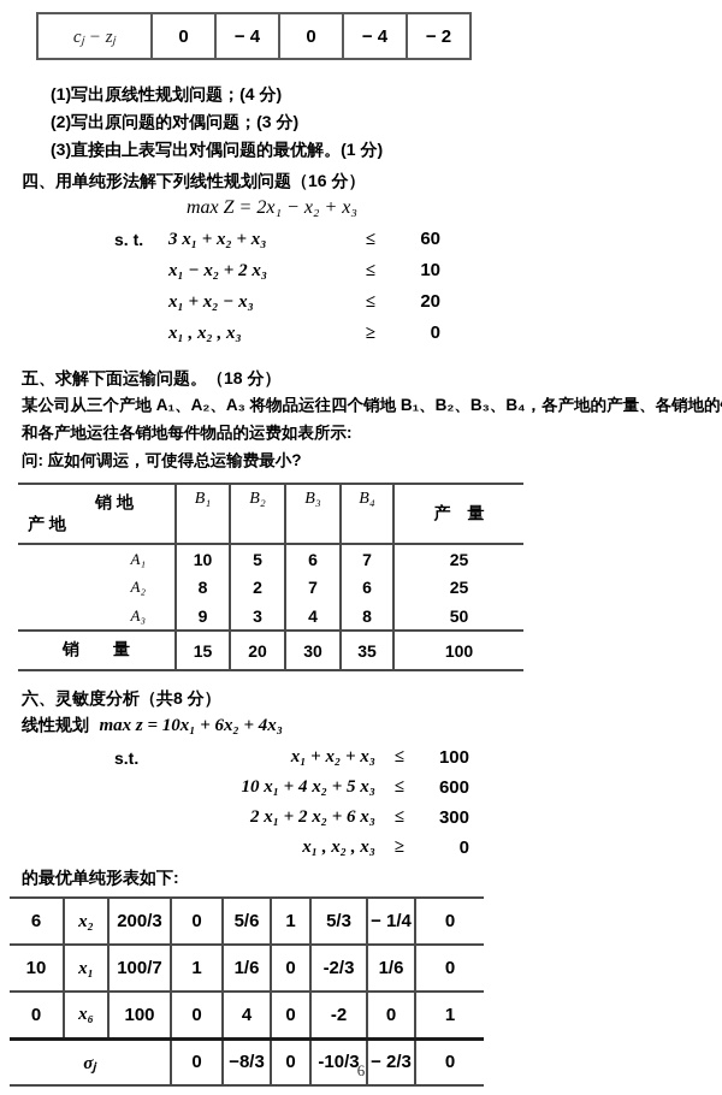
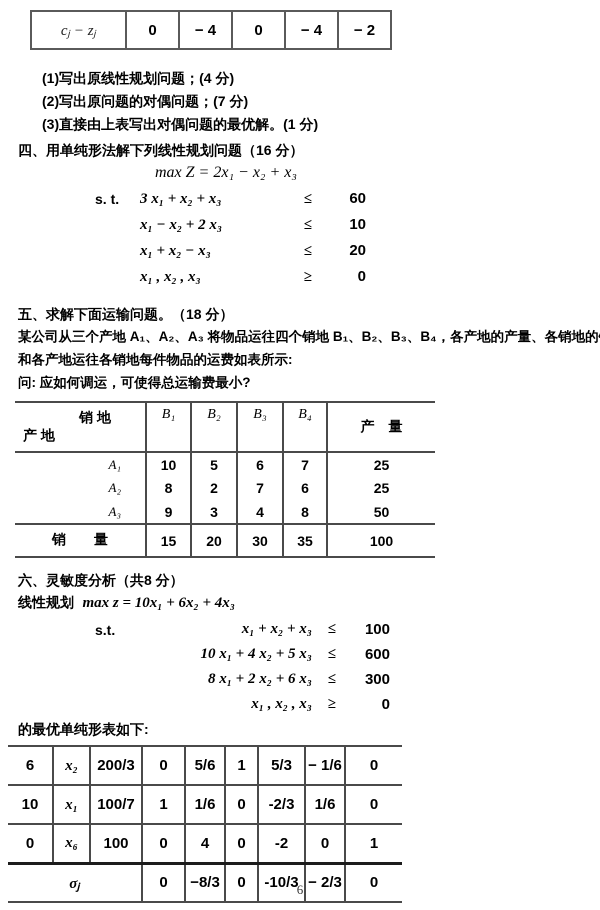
  cⱼ − zⱼ	0	− 4	0	− 4	− 2
  (1)写出原线性规划问题；(4 分)
- (2)写出原问题的对偶问题；(3 分)
+ (2)写出原问题的对偶问题；(7 分)
  (3)直接由上表写出对偶问题的最优解。(1 分)
  四、用单纯形法解下列线性规划问题（16 分）
  max Z = 2x₁ − x₂ + x₃
  s. t.
  3 x₁ + x₂ + x₃
  ≤
  60
  x₁ − x₂ + 2 x₃
  ≤
  10
  x₁ + x₂ − x₃
  ≤
  20
  x₁ , x₂ , x₃
  ≥
  0
  五、求解下面运输问题。（18 分）
  某公司从三个产地 A₁、A₂、A₃ 将物品运往四个销地 B₁、B₂、B₃、B₄，各产地的产量、各销地的
  和各产地运往各销地每件物品的运费如表所示:
  问: 应如何调运，可使得总运输费最小?
  销 地 产 地	B₁	B₂	B₃	B₄	产 量
  A₁	10	5	6	7	25
  A₂	8	2	7	6	25
  A₃	9	3	4	8	50
  销 量	15	20	30	35	100
  六、灵敏度分析（共8 分）
  线性规划 max z = 10x₁ + 6x₂ + 4x₃
  s.t.
  x₁ + x₂ + x₃
  ≤
  100
  10 x₁ + 4 x₂ + 5 x₃
  ≤
  600
- 2 x₁ + 2 x₂ + 6 x₃
+ 8 x₁ + 2 x₂ + 6 x₃
  ≤
  300
  x₁ , x₂ , x₃
  ≥
  0
  的最优单纯形表如下:
- 6	x₂	200/3	0	5/6	1	5/3	− 1/4	0
+ 6	x₂	200/3	0	5/6	1	5/3	− 1/6	0
  10	x₁	100/7	1	1/6	0	-2/3	1/6	0
  0	x₆	100	0	4	0	-2	0	1
  σⱼ	0	−8/3	0	-10/3	− 2/3	0
  6
